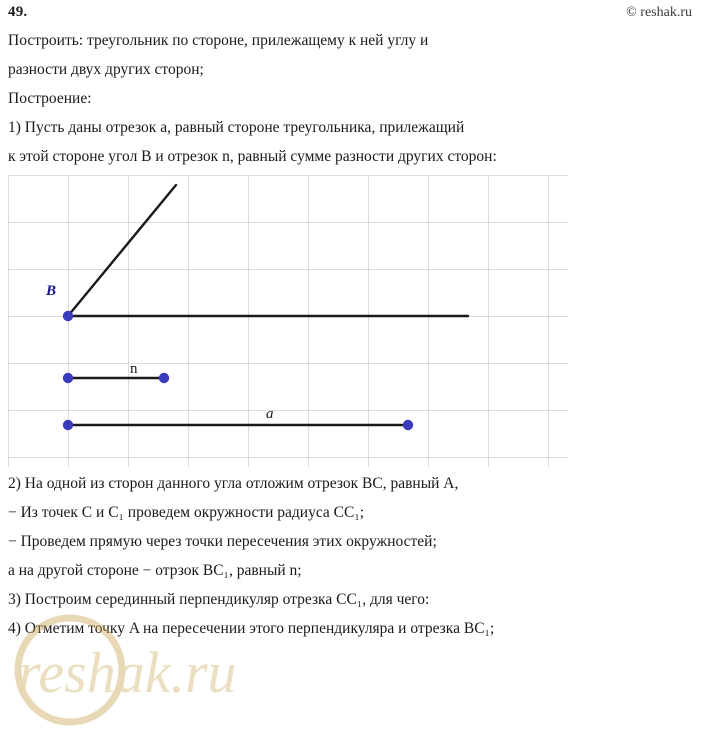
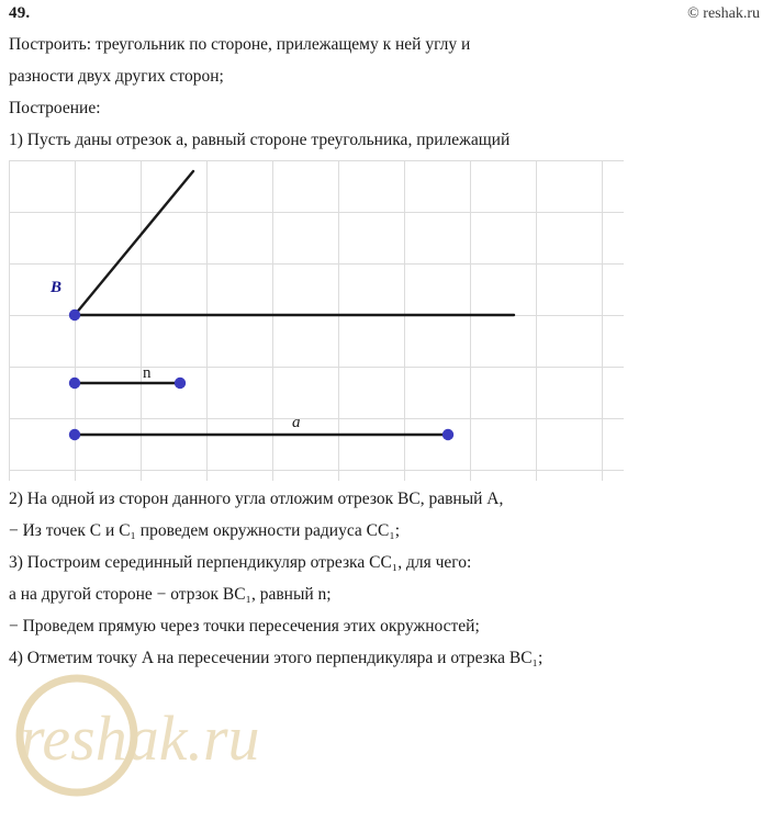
  49.
  © reshak.ru
  Построить: треугольник по стороне, прилежащему к ней углу и
  разности двух других сторон;
  Построение:
  1) Пусть даны отрезок a, равный стороне треугольника, прилежащий
- к этой стороне угол B и отрезок n, равный сумме разности других сторон:
  B
  n
  a
  2) На одной из сторон данного угла отложим отрезок BC, равный A,
  − Из точек C и C₁ проведем окружности радиуса CC₁;
- − Проведем прямую через точки пересечения этих окружностей;
+ 3) Построим серединный перпендикуляр отрезка CC₁, для чего:
  а на другой стороне − отрзок BC₁, равный n;
- 3) Построим серединный перпендикуляр отрезка CC₁, для чего:
+ − Проведем прямую через точки пересечения этих окружностей;
  4) Отметим точку A на пересечении этого перпендикуляра и отрезка BC₁;
  reshak.ru
